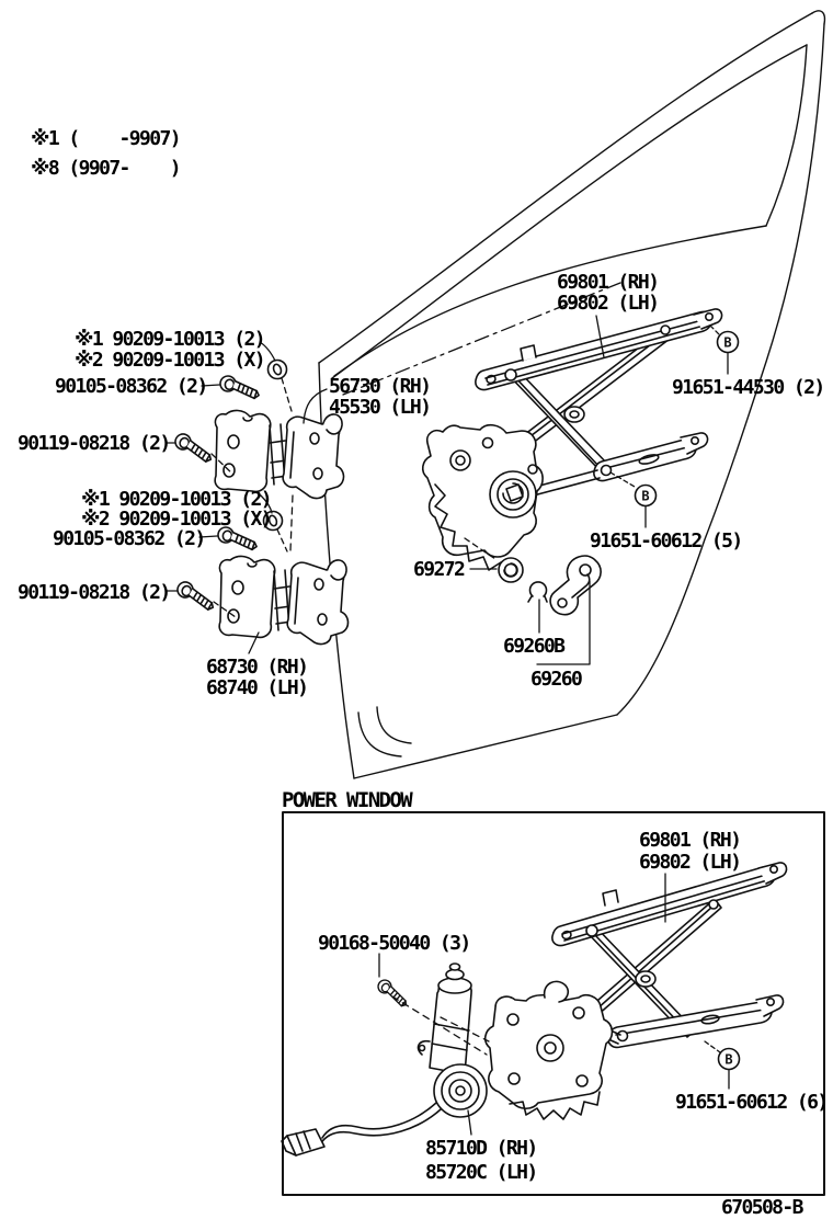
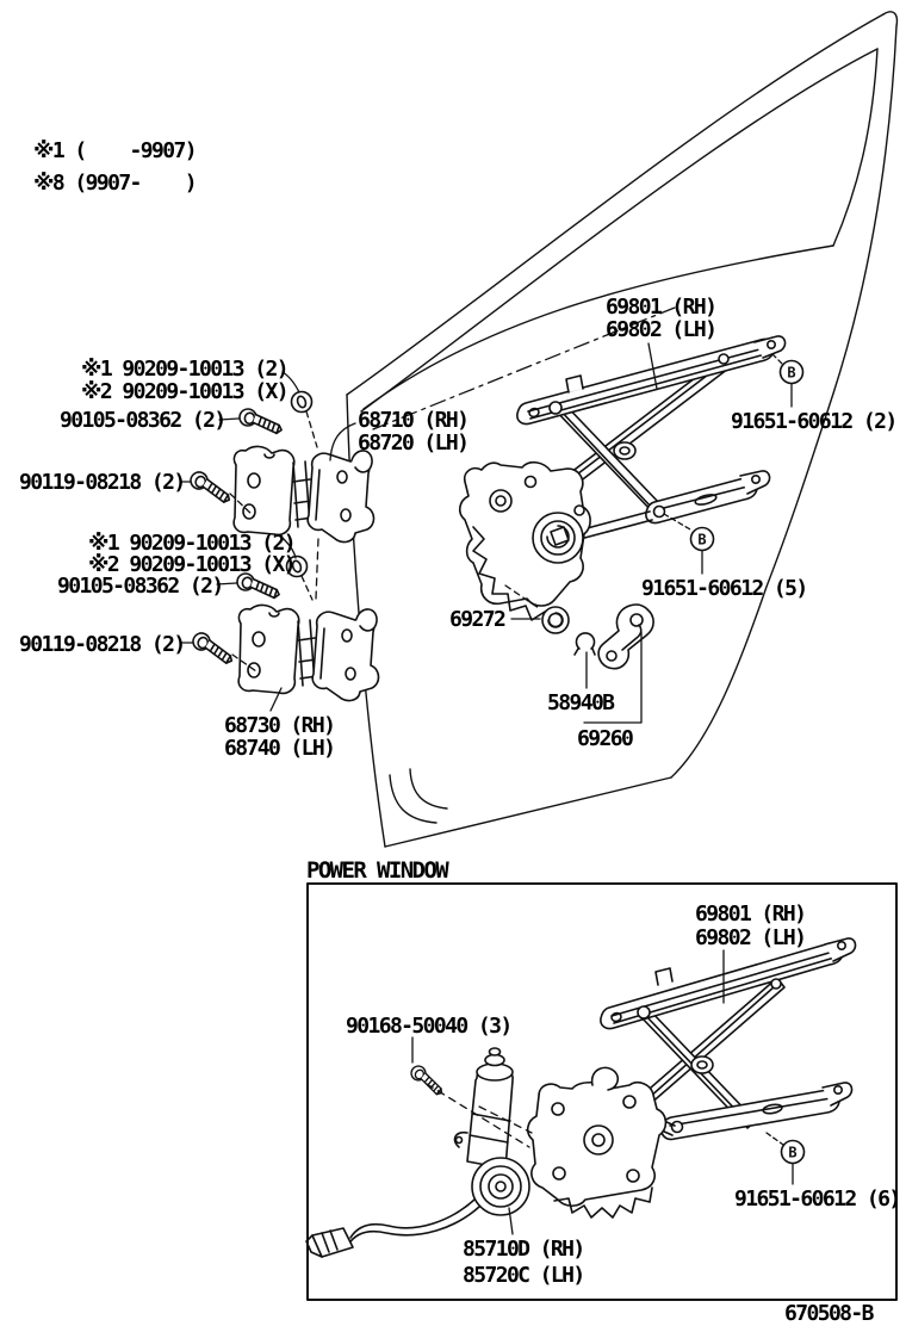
  B
  B
  B
  ※1 ( -9907)
  ※8 (9907- )
  ※1 90209-10013 (2)
  ※2 90209-10013 (X)
  90105-08362 (2)
- 56730 (RH)
+ 68710 (RH)
- 45530 (LH)
+ 68720 (LH)
  90119-08218 (2)
  ※1 90209-10013 (2)
  ※2 90209-10013 (X)
  90105-08362 (2)
  90119-08218 (2)
  68730 (RH)
  68740 (LH)
  69801 (RH)
  69802 (LH)
- 91651-44530 (2)
+ 91651-60612 (2)
  91651-60612 (5)
  69272
- 69260B
+ 58940B
  69260
  POWER WINDOW
  69801 (RH)
  69802 (LH)
  90168-50040 (3)
  91651-60612 (6)
  85710D (RH)
  85720C (LH)
  670508-B
